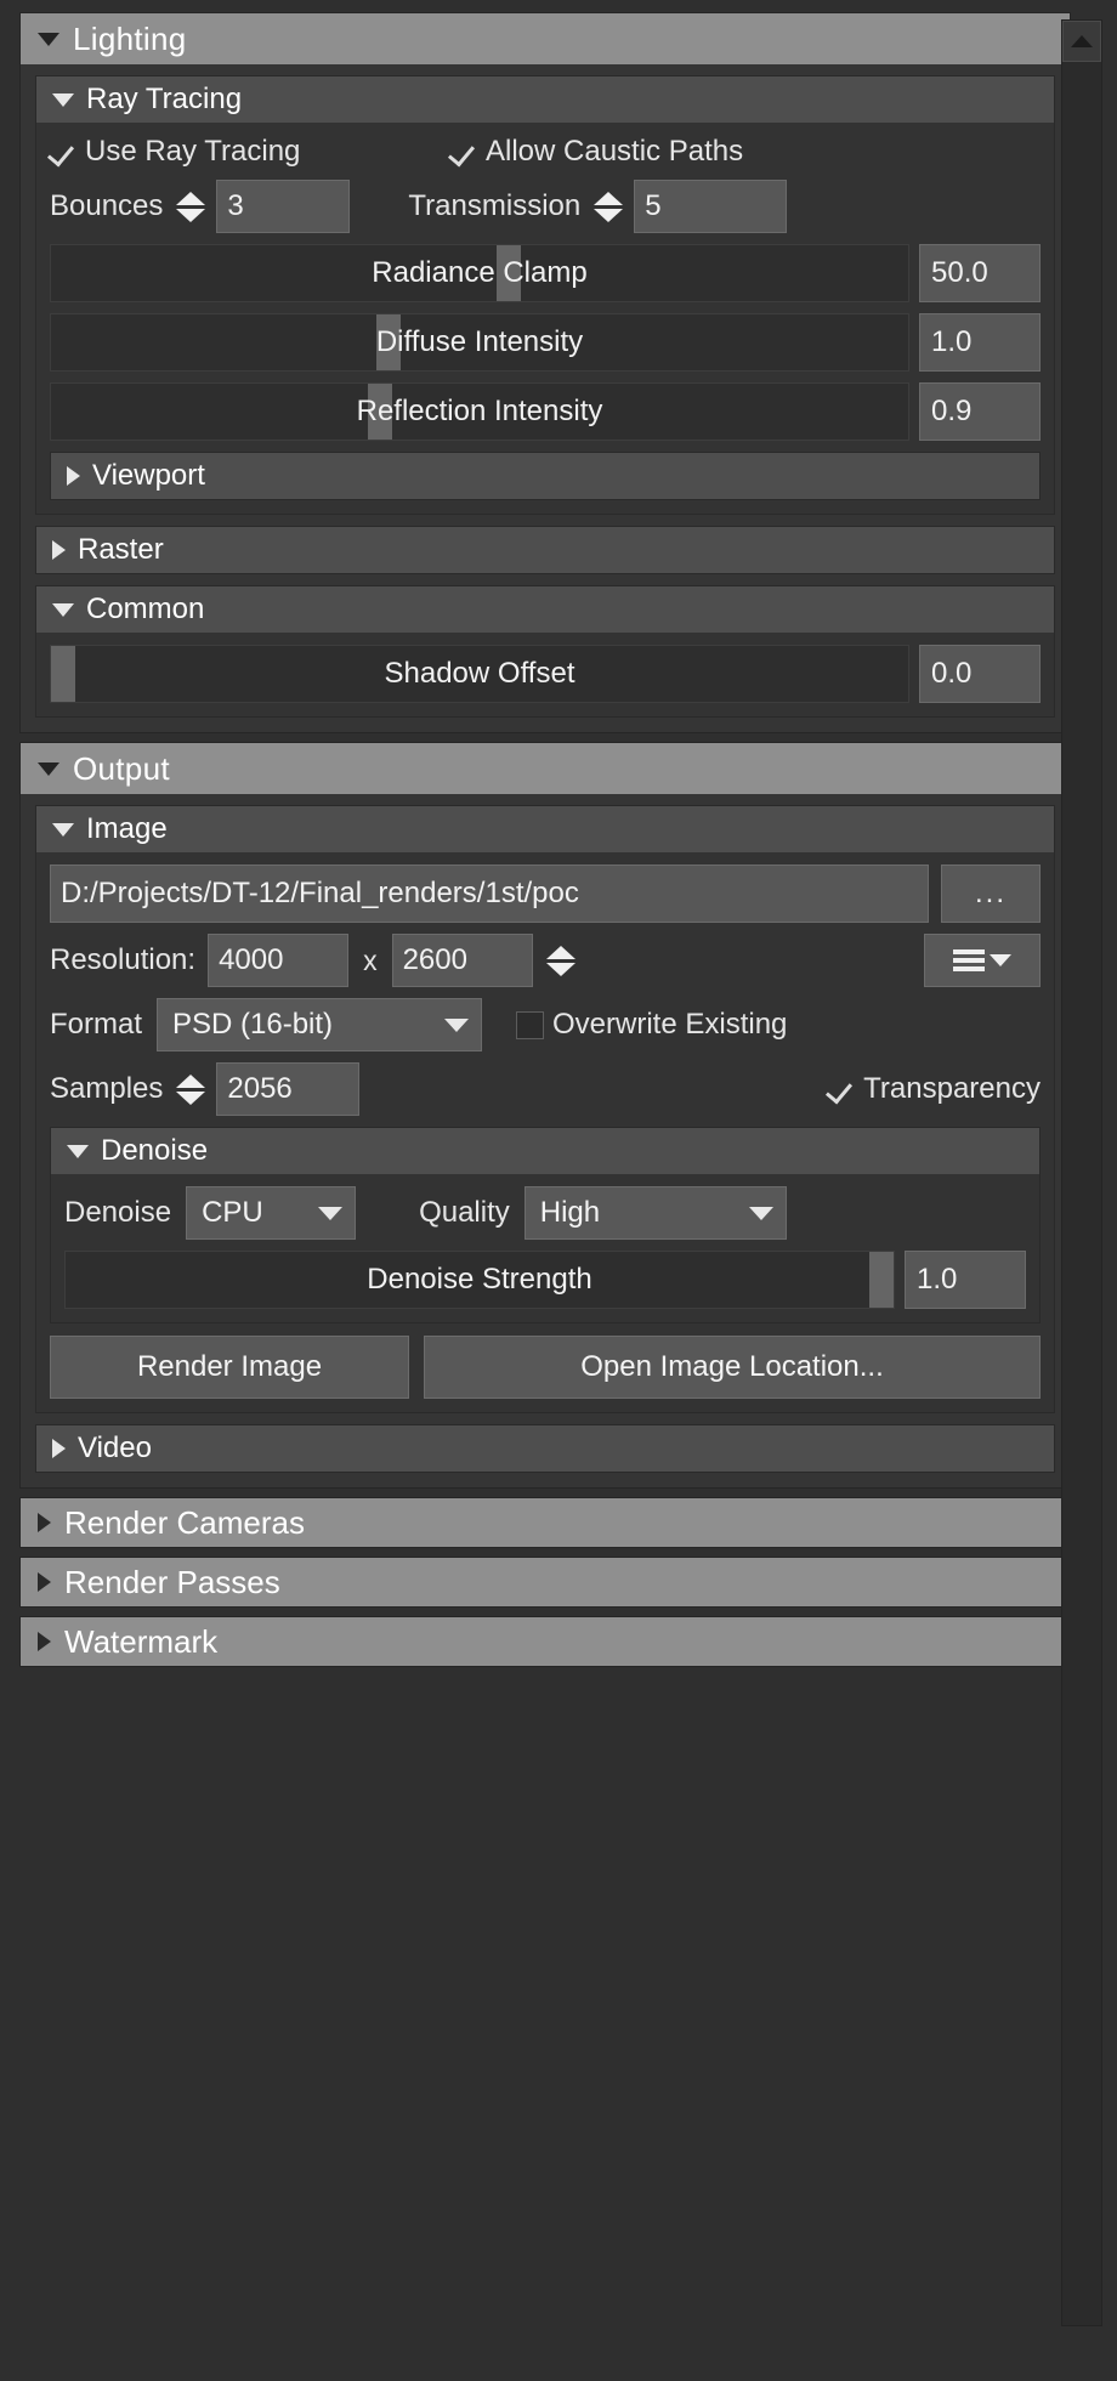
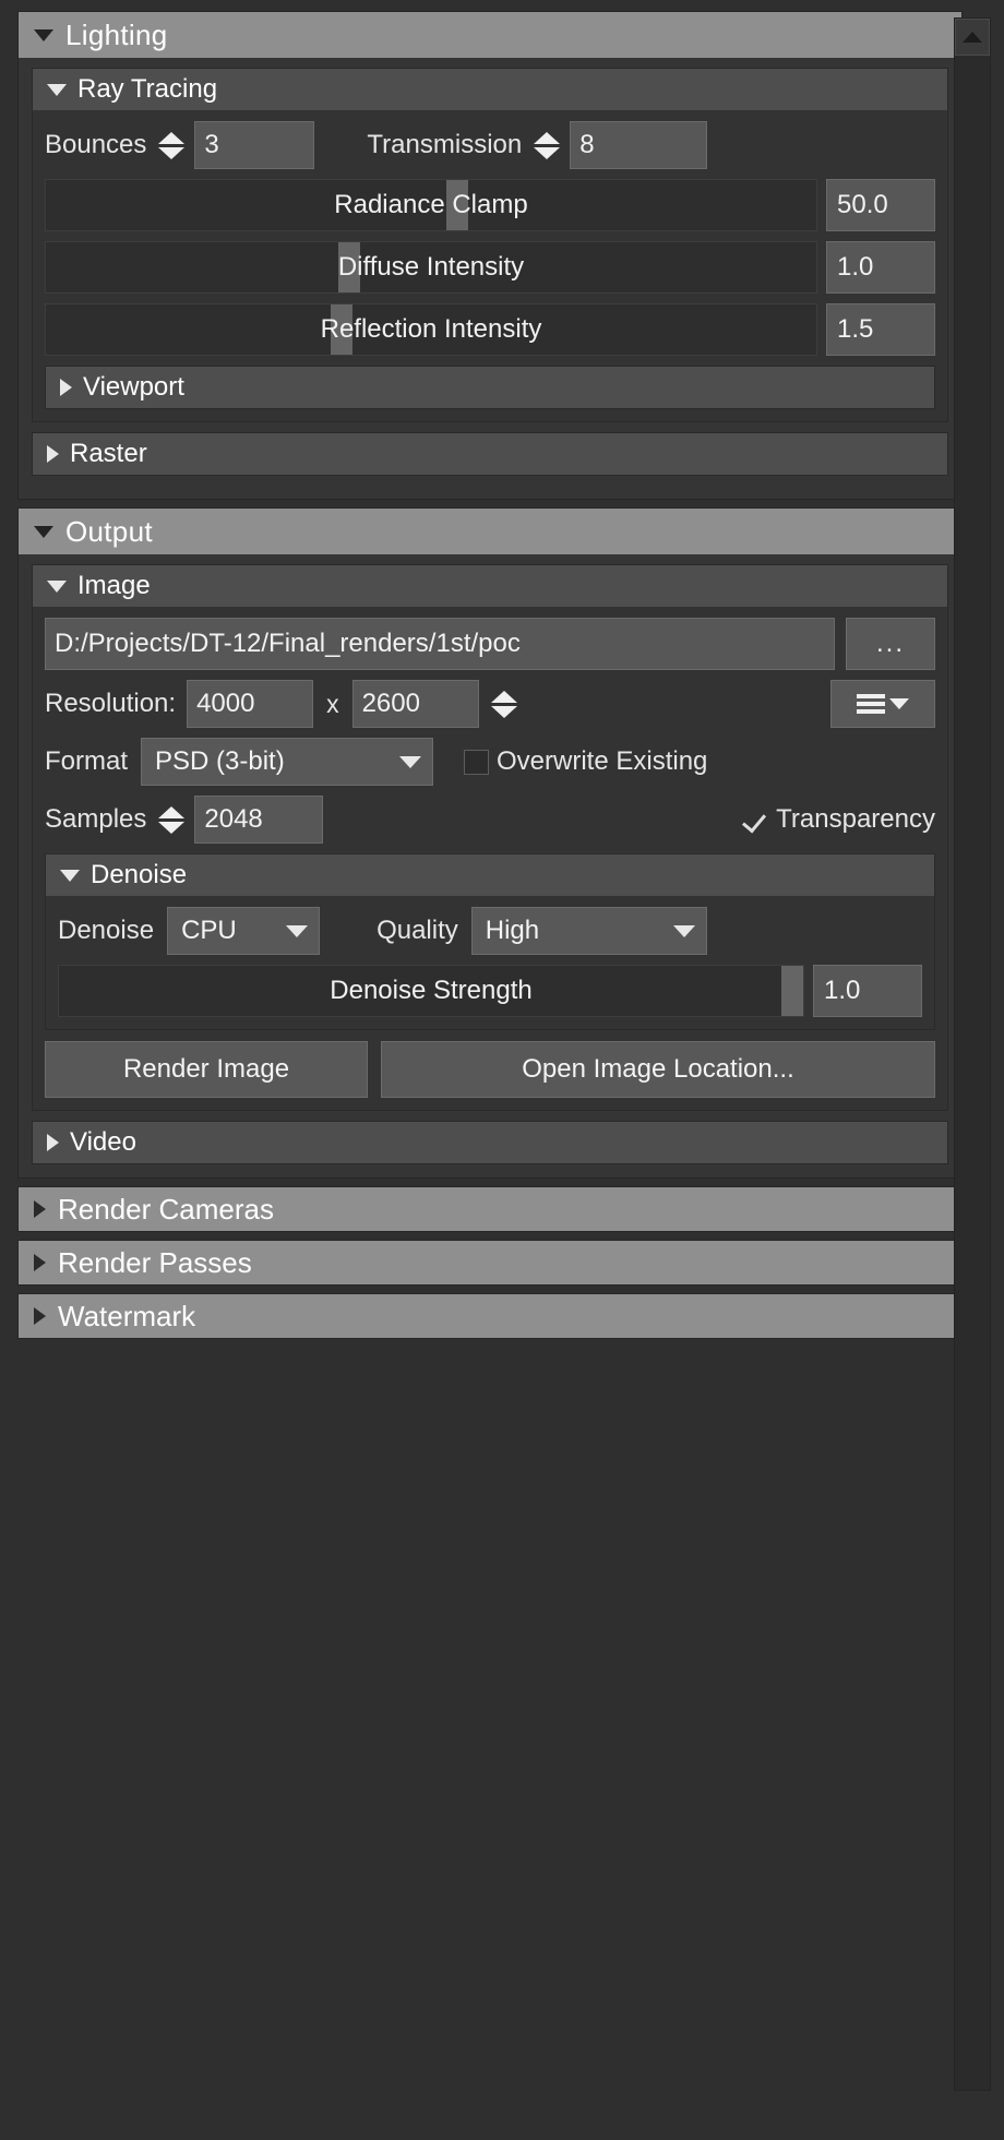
  Lighting
  Ray Tracing
- Use Ray Tracing
- Allow Caustic Paths
  Bounces
  3
  Transmission
- 5
+ 8
  Radiance Clamp
  50.0
  Diffuse Intensity
  1.0
  Reflection Intensity
- 0.9
+ 1.5
  Viewport
  Raster
- Common
- Shadow Offset
- 0.0
  Output
  Image
  D:/Projects/DT-12/Final_renders/1st/poc
  ...
  Resolution:
  4000
  x
  2600
  Format
- PSD (16-bit)
+ PSD (3-bit)
  Overwrite Existing
  Samples
- 2056
+ 2048
  Transparency
  Denoise
  Denoise
  CPU
  Quality
  High
  Denoise Strength
  1.0
  Render Image
  Open Image Location...
  Video
  Render Cameras
  Render Passes
  Watermark
